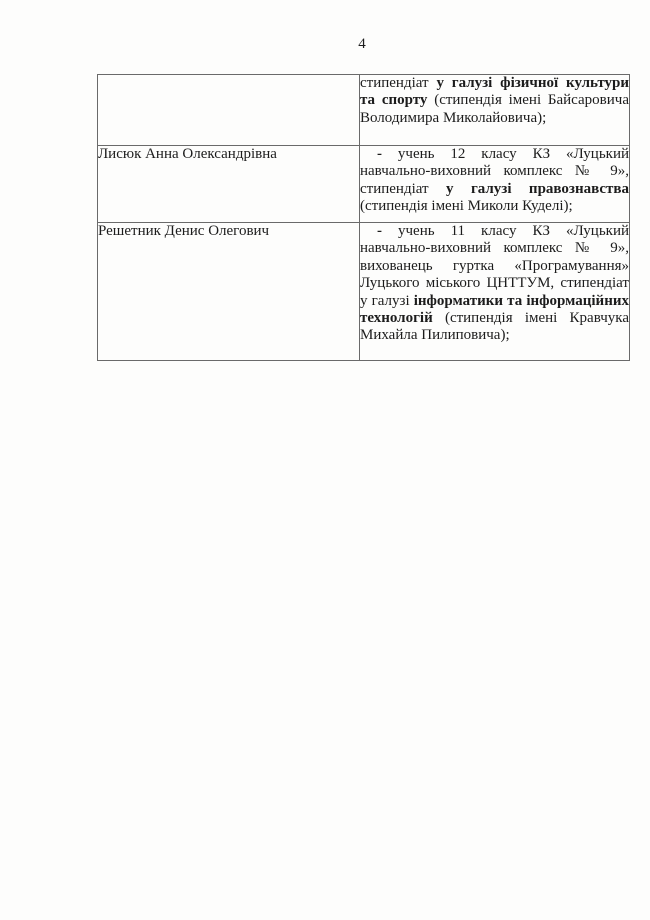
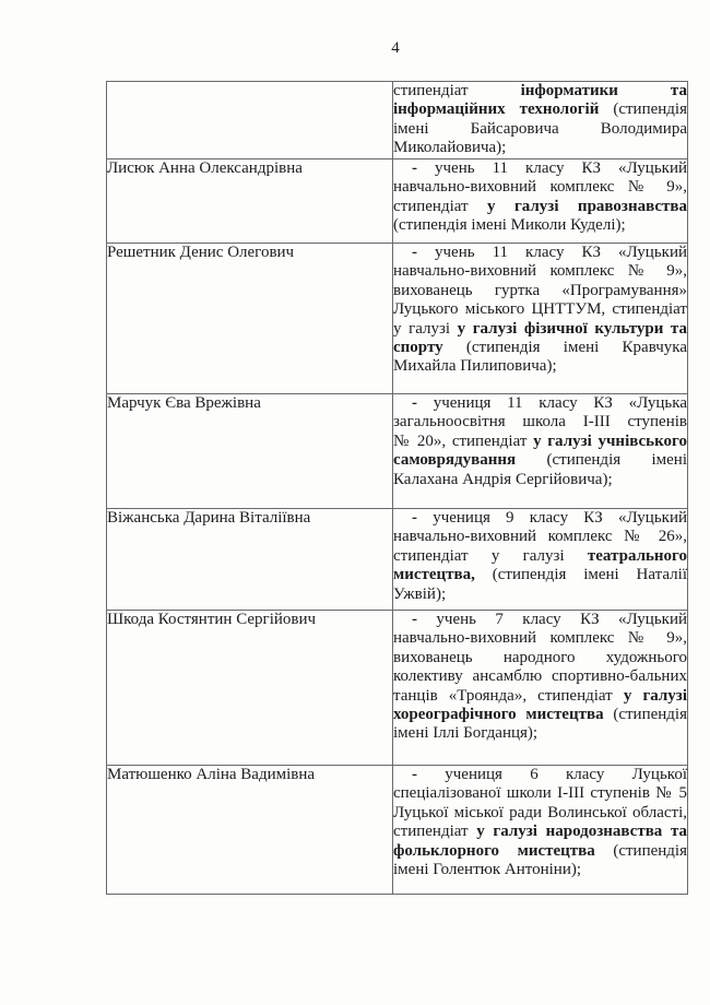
  4
- 	стипендіат у галузі фізичної культури та спорту (стипендія імені Байсаровича Володимира Миколайовича);
+ 	стипендіат інформатики та інформаційних технологій (стипендія імені Байсаровича Володимира Миколайовича);
- Лисюк Анна Олександрівна	- учень 12 класу КЗ «Луцький навчально-виховний комплекс № 9», стипендіат у галузі правознавства (стипендія імені Миколи Куделі);
+ Лисюк Анна Олександрівна	- учень 11 класу КЗ «Луцький навчально-виховний комплекс № 9», стипендіат у галузі правознавства (стипендія імені Миколи Куделі);
- Решетник Денис Олегович	- учень 11 класу КЗ «Луцький навчально-виховний комплекс № 9», вихованець гуртка «Програмування» Луцького міського ЦНТТУМ, стипендіат у галузі інформатики та інформаційних технологій (стипендія імені Кравчука Михайла Пилиповича);
+ Решетник Денис Олегович	- учень 11 класу КЗ «Луцький навчально-виховний комплекс № 9», вихованець гуртка «Програмування» Луцького міського ЦНТТУМ, стипендіат у галузі у галузі фізичної культури та спорту (стипендія імені Кравчука Михайла Пилиповича);
+ Марчук Єва Врежівна	- учениця 11 класу КЗ «Луцька загальноосвітня школа І-ІІІ ступенів № 20», стипендіат у галузі учнівського самоврядування (стипендія імені Калахана Андрія Сергійовича);
+ Віжанська Дарина Віталіївна	- учениця 9 класу КЗ «Луцький навчально-виховний комплекс № 26», стипендіат у галузі театрального мистецтва, (стипендія імені Наталії Ужвій);
+ Шкода Костянтин Сергійович	- учень 7 класу КЗ «Луцький навчально-виховний комплекс № 9», вихованець народного художнього колективу ансамблю спортивно-бальних танців «Троянда», стипендіат у галузі хореографічного мистецтва (стипендія імені Іллі Богданця);
+ Матюшенко Аліна Вадимівна	- учениця 6 класу Луцької спеціалізованої школи І-ІІІ ступенів № 5 Луцької міської ради Волинської області, стипендіат у галузі народознавства та фольклорного мистецтва (стипендія імені Голентюк Антоніни);
